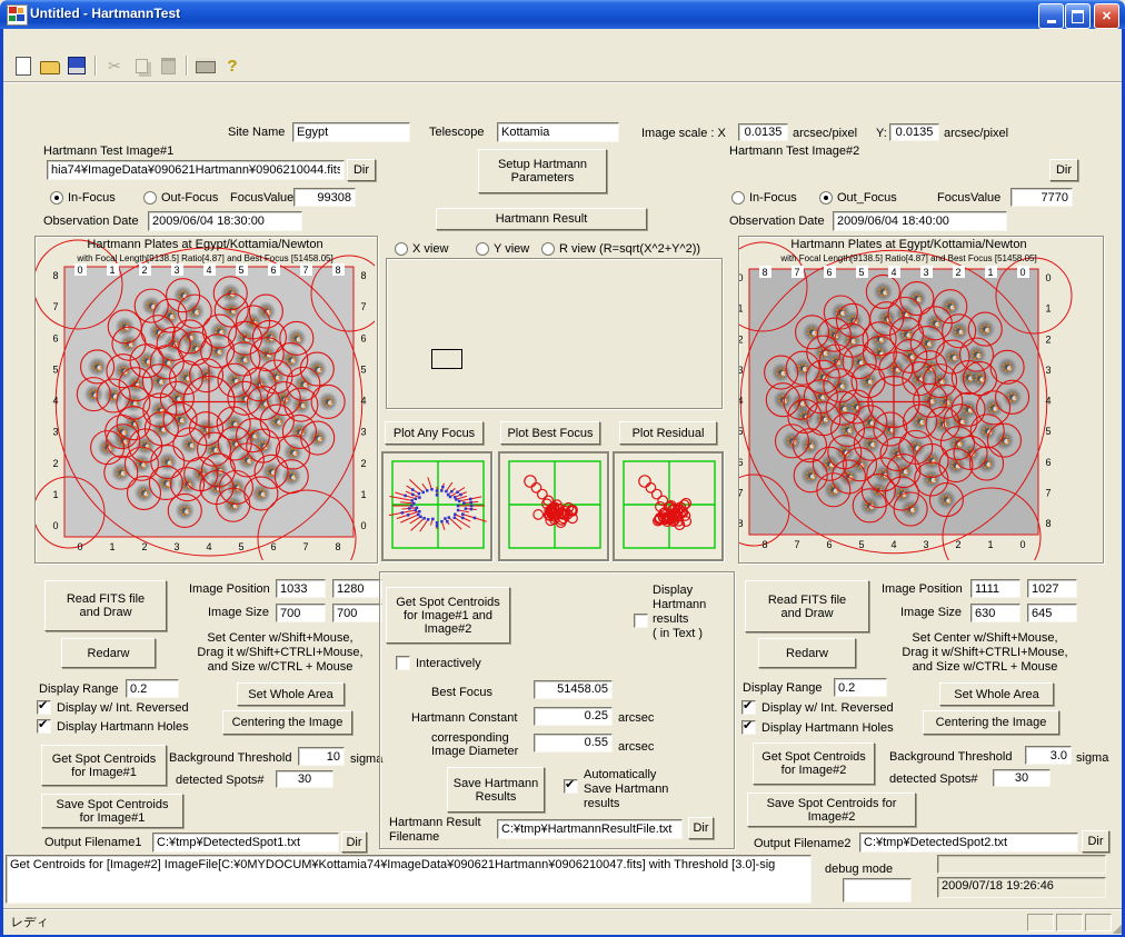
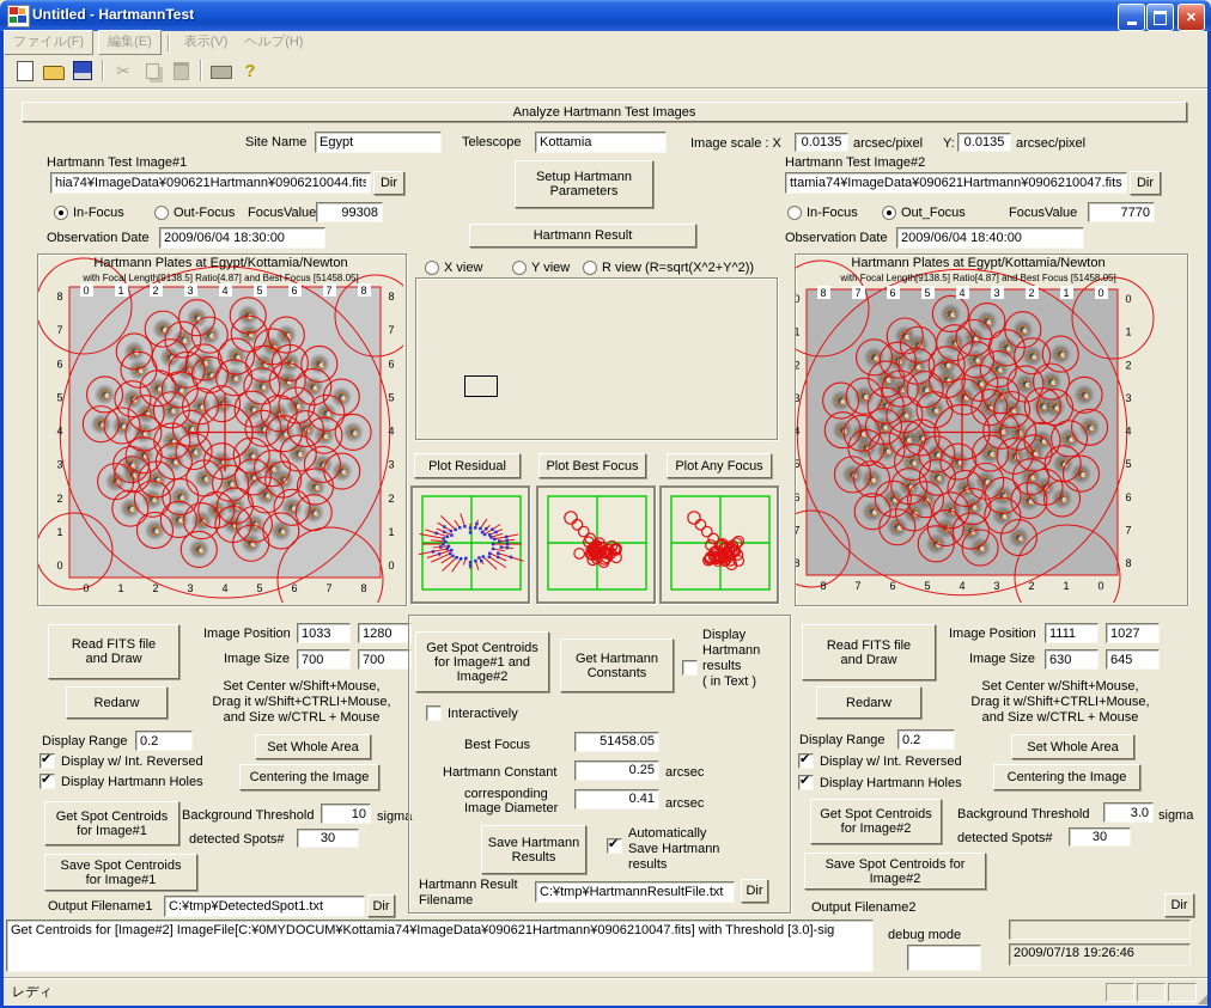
  Untitled - HartmannTest
  ✕
+ ファイル(F)
+ 編集(E)
+ 表示(V)
+ ヘルプ(H)
  ✂
  ?
+ Analyze Hartmann Test Images
  Site Name
  Egypt
  Telescope
  Kottamia
  Image scale : X
  0.0135
  arcsec/pixel
  Y:
  0.0135
  arcsec/pixel
  Hartmann Test Image#1
  hia74¥ImageData¥090621Hartmann¥0906210044.fits
  Dir
  In-Focus
  Out-Focus
  FocusValue
  99308
  Observation Date
  2009/06/04 18:30:00
  Setup Hartmann
  Parameters
  Hartmann Result
  Hartmann Test Image#2
+ ttamia74¥ImageData¥090621Hartmann¥0906210047.fits
  Dir
  In-Focus
  Out_Focus
  FocusValue
  7770
  Observation Date
  2009/06/04 18:40:00
  0
  1
  2
  3
  4
  5
  6
  7
  8
  0
  1
  2
  3
  4
  5
  6
  7
  8
  8
  7
  6
  5
  4
  3
  2
  1
  0
  8
  7
  6
  5
  4
  3
  2
  1
  0
  Hartmann Plates at Egypt/Kottamia/Newton
  with Focal Length[9138.5] Ratio[4.87] and Best Focus [51458.05]
  8
  7
  6
  5
  4
  3
  2
  1
  0
  8
  7
  6
  5
  4
  3
  2
  1
  0
  0
  1
  2
  3
  4
  5
  6
  7
  8
  0
  1
  2
  3
  4
  5
  6
  7
  8
  Hartmann Plates at Egypt/Kottamia/Newton
  with Focal Length[9138.5] Ratio[4.87] and Best Focus [51458.05]
  X view
  Y view
  R view (R=sqrt(X^2+Y^2))
- Plot Any Focus
+ Plot Residual
  Plot Best Focus
- Plot Residual
+ Plot Any Focus
  Read FITS file
  and Draw
  Image Position
  1033
  1280
  Image Size
  700
  700
  Redarw
  Set Center w/Shift+Mouse,
  Drag it w/Shift+CTRLI+Mouse,
  and Size w/CTRL + Mouse
  Display Range
  0.2
  ✔
  Display w/ Int. Reversed
  ✔
  Display Hartmann Holes
  Set Whole Area
  Centering the Image
  Get Spot Centroids
  for Image#1
  Background Threshold
  10
  sigma
  detected Spots#
  30
  Save Spot Centroids
  for Image#1
  Output Filename1
  C:¥tmp¥DetectedSpot1.txt
  Dir
  Get Spot Centroids
  for Image#1 and
  Image#2
+ Get Hartmann
+ Constants
  Display
  Hartmann
  results
  ( in Text )
  Interactively
  Best Focus
  51458.05
  Hartmann Constant
  0.25
  arcsec
  corresponding
  Image Diameter
- 0.55
+ 0.41
  arcsec
  Save Hartmann
  Results
  ✔
  Automatically
  Save Hartmann
  results
  Hartmann Result
  Filename
  C:¥tmp¥HartmannResultFile.txt
  Dir
  Read FITS file
  and Draw
  Image Position
  1111
  1027
  Image Size
  630
  645
  Redarw
  Set Center w/Shift+Mouse,
  Drag it w/Shift+CTRLI+Mouse,
  and Size w/CTRL + Mouse
  Display Range
  0.2
  ✔
  Display w/ Int. Reversed
  ✔
  Display Hartmann Holes
  Set Whole Area
  Centering the Image
  Get Spot Centroids
  for Image#2
  Background Threshold
  3.0
  sigma
  detected Spots#
  30
  Save Spot Centroids for
  Image#2
  Output Filename2
- C:¥tmp¥DetectedSpot2.txt
  Dir
  Get Centroids for [Image#2] ImageFile[C:¥0MYDOCUM¥Kottamia74¥ImageData¥090621Hartmann¥0906210047.fits] with Threshold [3.0]-sig
  debug mode
  2009/07/18 19:26:46
  レディ
